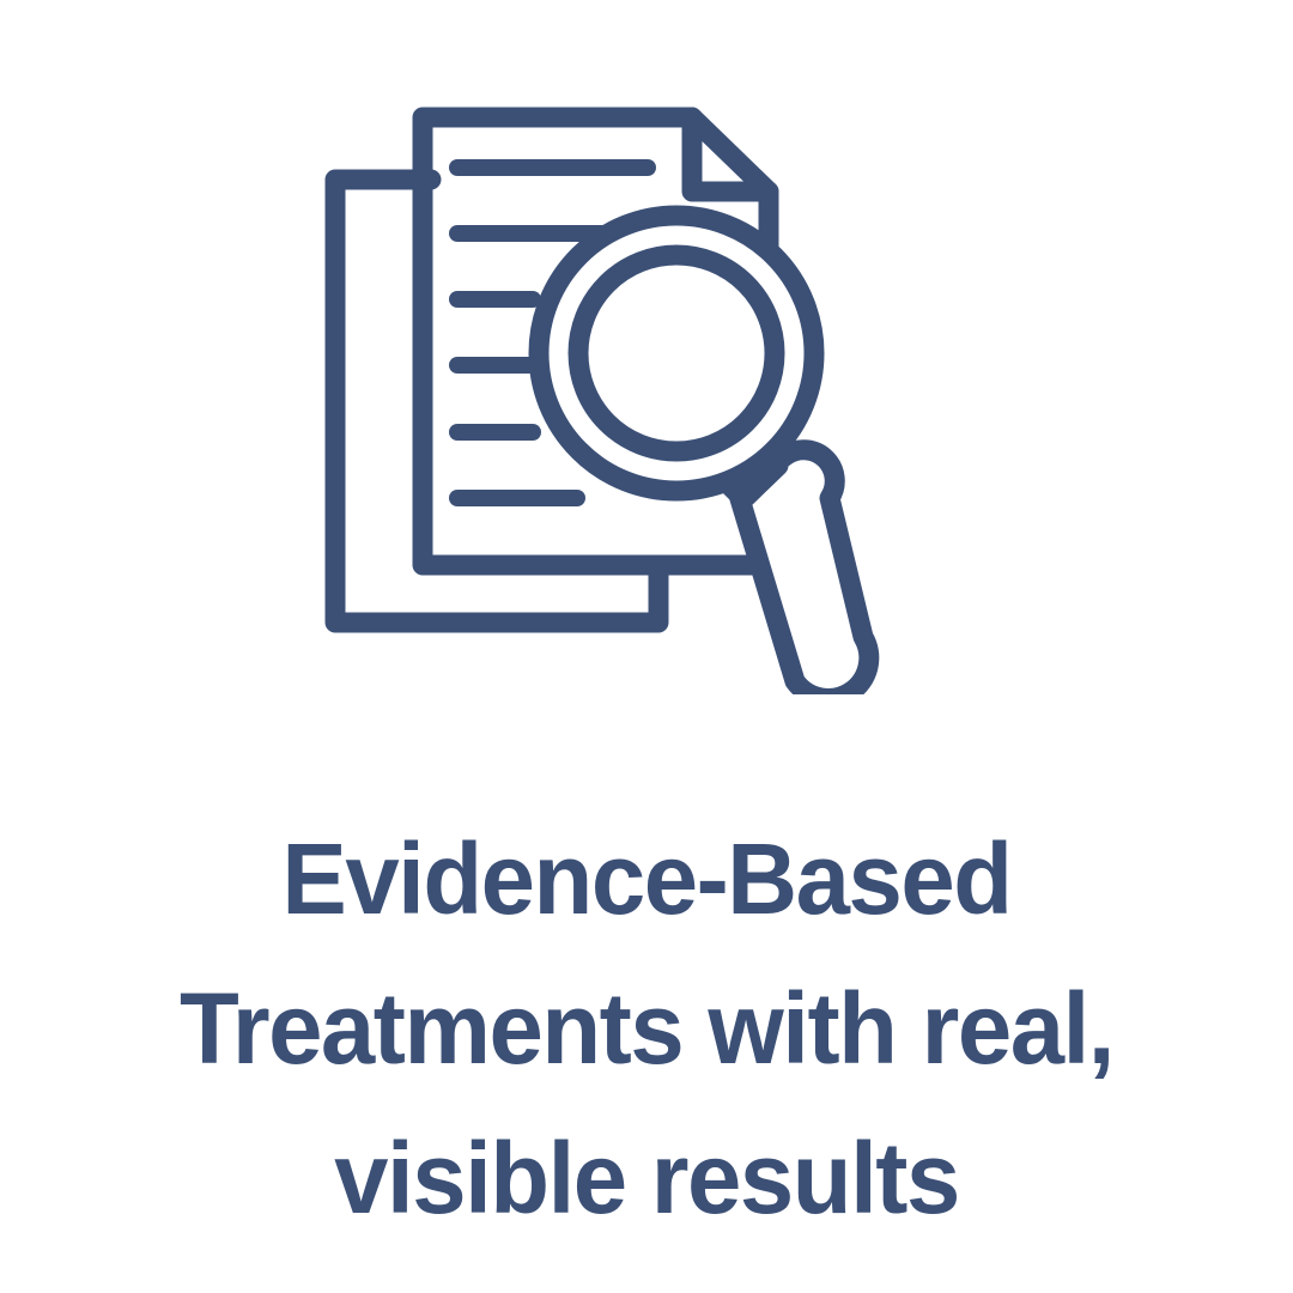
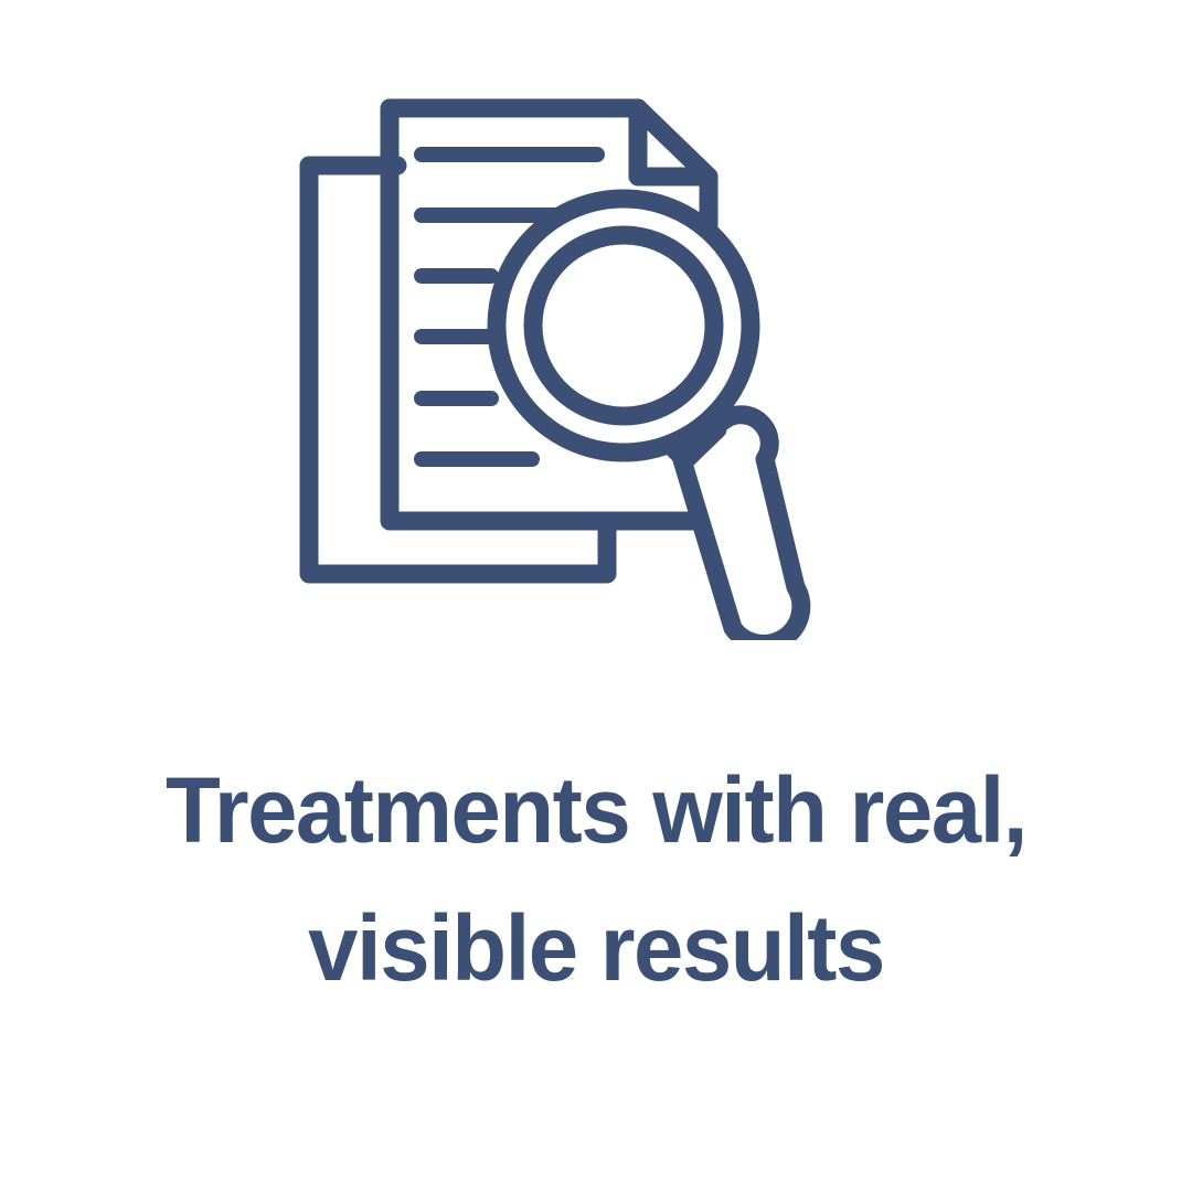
- Evidence-Based
  Treatments with real,
  visible results
